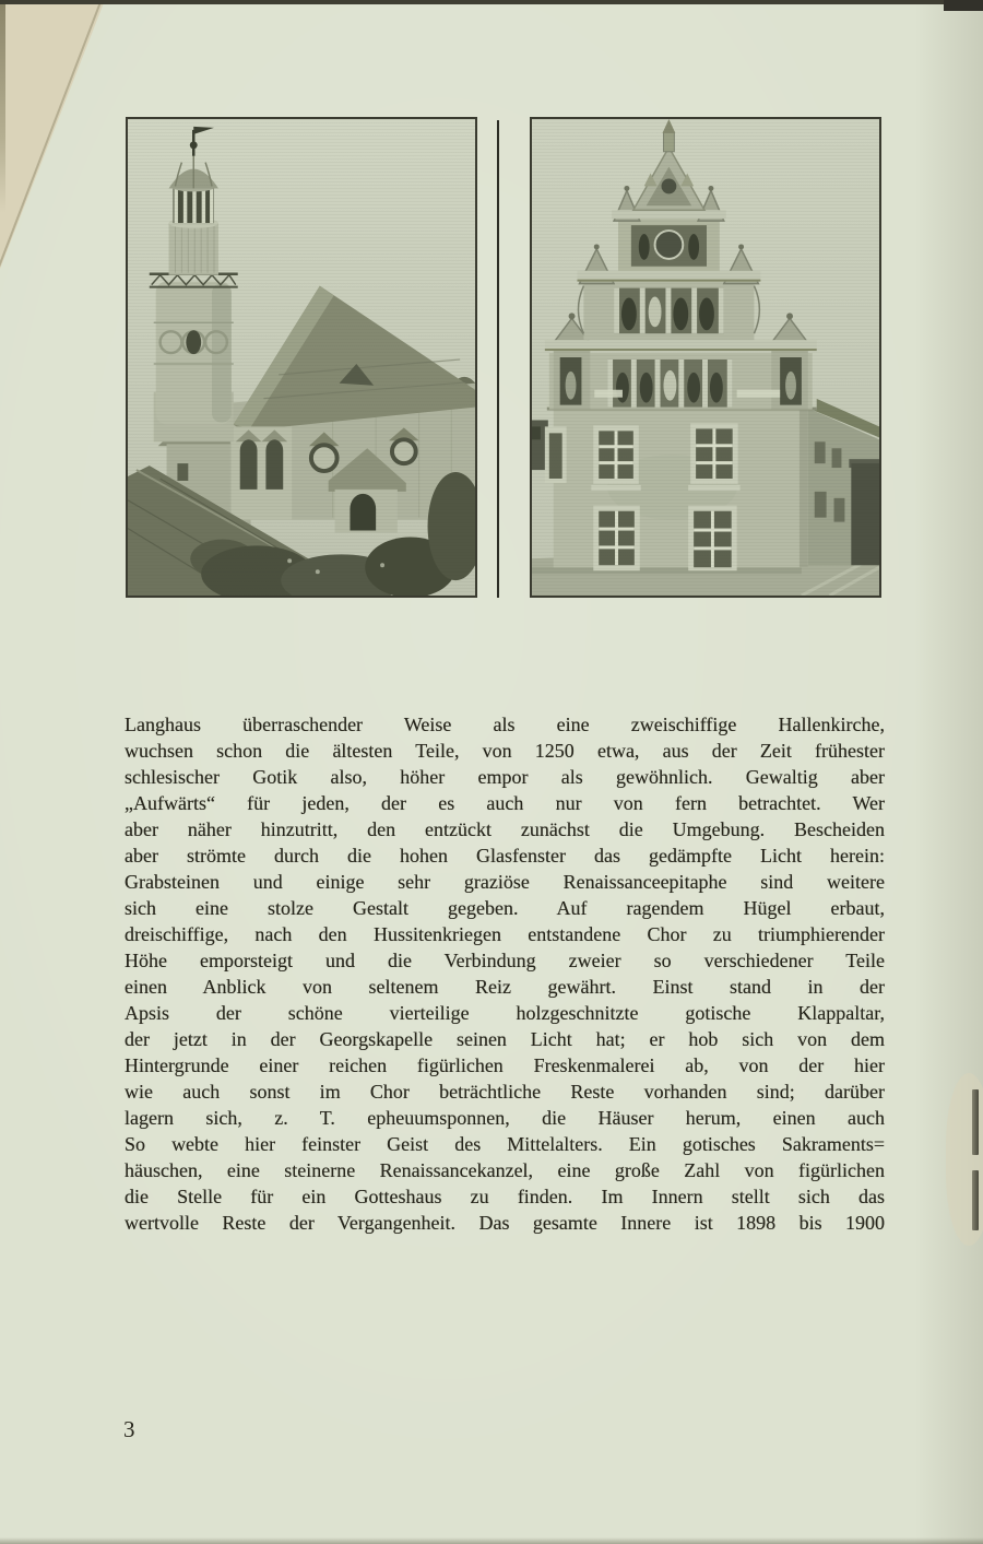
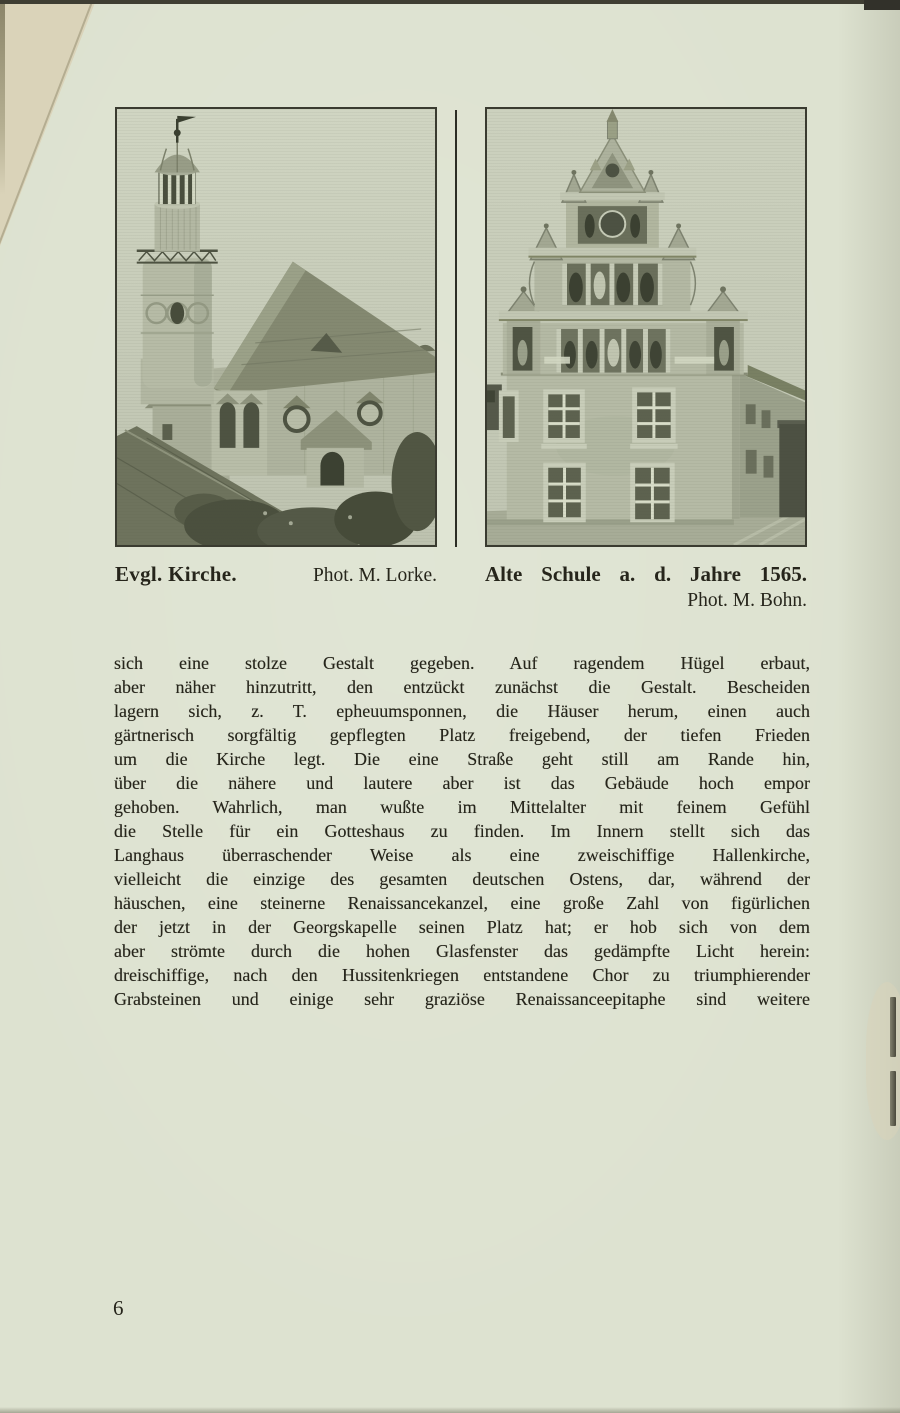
+ Evgl. Kirche.
+ Phot. M. Lorke.
+ Alte Schule a. d. Jahre 1565.
+ Phot. M. Bohn.
- Langhaus überraschender Weise als eine zweischiffige Hallenkirche,
+ sich eine stolze Gestalt gegeben. Auf ragendem Hügel erbaut,
- wuchsen schon die ältesten Teile, von 1250 etwa, aus der Zeit frühester
- schlesischer Gotik also, höher empor als gewöhnlich. Gewaltig aber
- „Aufwärts“ für jeden, der es auch nur von fern betrachtet. Wer
- aber näher hinzutritt, den entzückt zunächst die Umgebung. Bescheiden
+ aber näher hinzutritt, den entzückt zunächst die Gestalt. Bescheiden
- aber strömte durch die hohen Glasfenster das gedämpfte Licht herein:
+ lagern sich, z. T. epheuumsponnen, die Häuser herum, einen auch
+ gärtnerisch sorgfältig gepflegten Platz freigebend, der tiefen Frieden
+ um die Kirche legt. Die eine Straße geht still am Rande hin,
+ über die nähere und lautere aber ist das Gebäude hoch empor
+ gehoben. Wahrlich, man wußte im Mittelalter mit feinem Gefühl
- Grabsteinen und einige sehr graziöse Renaissanceepitaphe sind weitere
+ die Stelle für ein Gotteshaus zu finden. Im Innern stellt sich das
- sich eine stolze Gestalt gegeben. Auf ragendem Hügel erbaut,
+ Langhaus überraschender Weise als eine zweischiffige Hallenkirche,
+ vielleicht die einzige des gesamten deutschen Ostens, dar, während der
- dreischiffige, nach den Hussitenkriegen entstandene Chor zu triumphierender
+ häuschen, eine steinerne Renaissancekanzel, eine große Zahl von figürlichen
- Höhe emporsteigt und die Verbindung zweier so verschiedener Teile
- einen Anblick von seltenem Reiz gewährt. Einst stand in der
- Apsis der schöne vierteilige holzgeschnitzte gotische Klappaltar,
- der jetzt in der Georgskapelle seinen Licht hat; er hob sich von dem
+ der jetzt in der Georgskapelle seinen Platz hat; er hob sich von dem
- Hintergrunde einer reichen figürlichen Freskenmalerei ab, von der hier
- wie auch sonst im Chor beträchtliche Reste vorhanden sind; darüber
- lagern sich, z. T. epheuumsponnen, die Häuser herum, einen auch
+ aber strömte durch die hohen Glasfenster das gedämpfte Licht herein:
- So webte hier feinster Geist des Mittelalters. Ein gotisches Sakraments=
- häuschen, eine steinerne Renaissancekanzel, eine große Zahl von figürlichen
+ dreischiffige, nach den Hussitenkriegen entstandene Chor zu triumphierender
- die Stelle für ein Gotteshaus zu finden. Im Innern stellt sich das
+ Grabsteinen und einige sehr graziöse Renaissanceepitaphe sind weitere
- wertvolle Reste der Vergangenheit. Das gesamte Innere ist 1898 bis 1900
- 3
+ 6
